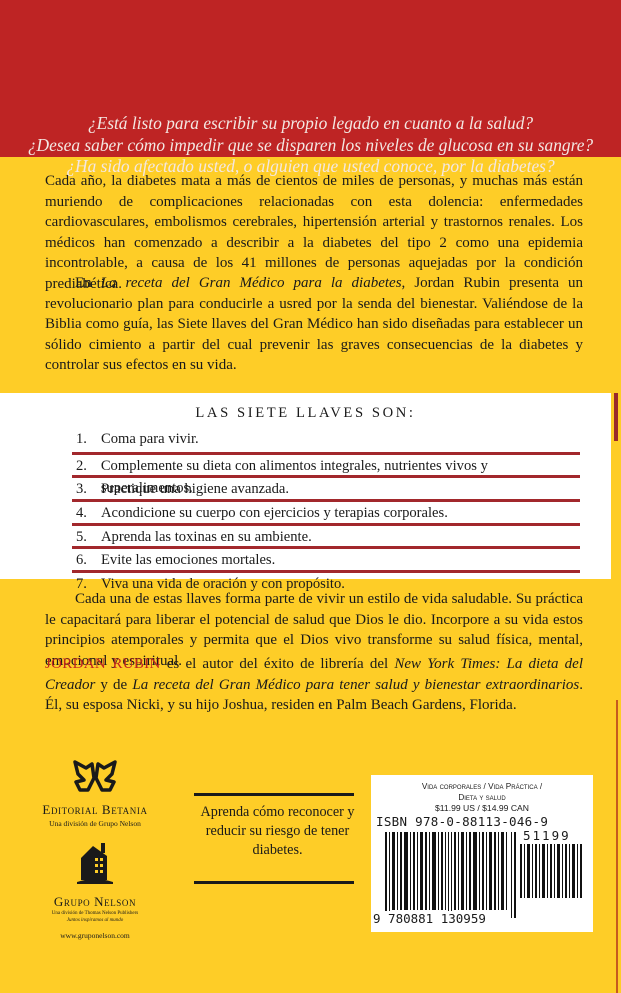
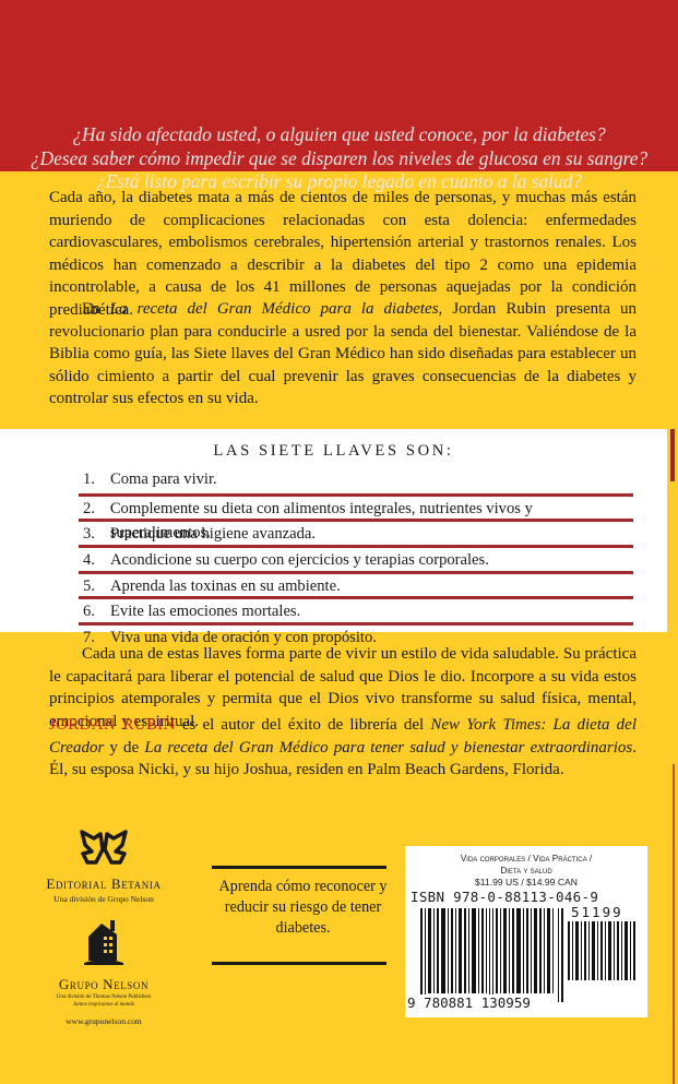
- ¿Está listo para escribir su propio legado en cuanto a la salud?
+ ¿Ha sido afectado usted, o alguien que usted conoce, por la diabetes?
  ¿Desea saber cómo impedir que se disparen los niveles de glucosa en su sangre?
- ¿Ha sido afectado usted, o alguien que usted conoce, por la diabetes?
+ ¿Está listo para escribir su propio legado en cuanto a la salud?
  Cada año, la diabetes mata a más de cientos de miles de personas, y muchas más están muriendo de complicaciones relacionadas con esta dolencia: enfermedades cardiovasculares, embolismos cerebrales, hipertensión arterial y trastornos renales. Los médicos han comenzado a describir a la diabetes del tipo 2 como una epidemia incontrolable, a causa de los 41 millones de personas aquejadas por la condición prediabética.
  En La receta del Gran Médico para la diabetes, Jordan Rubin presenta un revolucionario plan para conducirle a usred por la senda del bienestar. Valiéndose de la Biblia como guía, las Siete llaves del Gran Médico han sido diseñadas para establecer un sólido cimiento a partir del cual prevenir las graves consecuencias de la diabetes y controlar sus efectos en su vida.
  LAS SIETE LLAVES SON:
  1.
  Coma para vivir.
  2.
  Complemente su dieta con alimentos integrales, nutrientes vivos y superalimentos.
  3.
  Practique una higiene avanzada.
  4.
  Acondicione su cuerpo con ejercicios y terapias corporales.
  5.
  Aprenda las toxinas en su ambiente.
  6.
  Evite las emociones mortales.
  7.
  Viva una vida de oración y con propósito.
  Cada una de estas llaves forma parte de vivir un estilo de vida saludable. Su práctica le capacitará para liberar el potencial de salud que Dios le dio. Incorpore a su vida estos principios atemporales y permita que el Dios vivo transforme su salud física, mental, emocional y espiritual.
  JORDAN RUBIN es el autor del éxito de librería del New York Times: La dieta del Creador y de La receta del Gran Médico para tener salud y bienestar extraordinarios. Él, su esposa Nicki, y su hijo Joshua, residen en Palm Beach Gardens, Florida.
  Editorial Betania
  Una división de Grupo Nelson
  Grupo Nelson
  www.gruponelson.com
  Aprenda cómo reconocer y reducir su riesgo de tener diabetes.
  Vida corporales / Vida Práctica /
  Dieta y salud
  $11.99 US / $14.99 CAN
  ISBN 978-0-88113-046-9
  51199
  9 780881 130959
